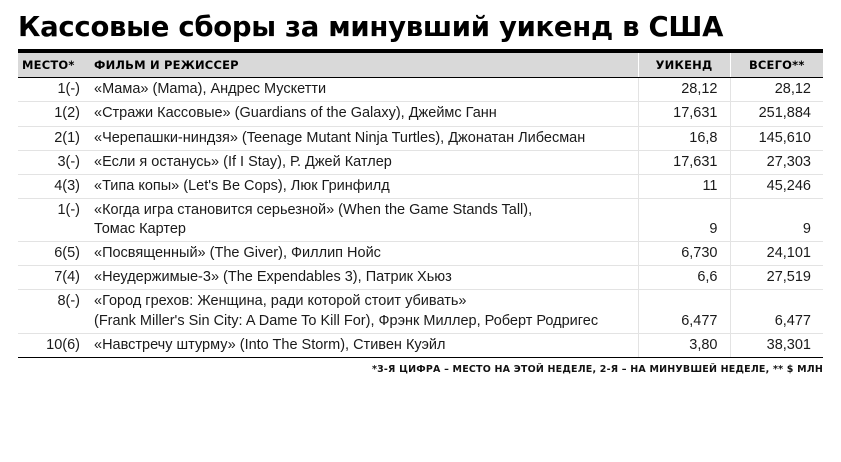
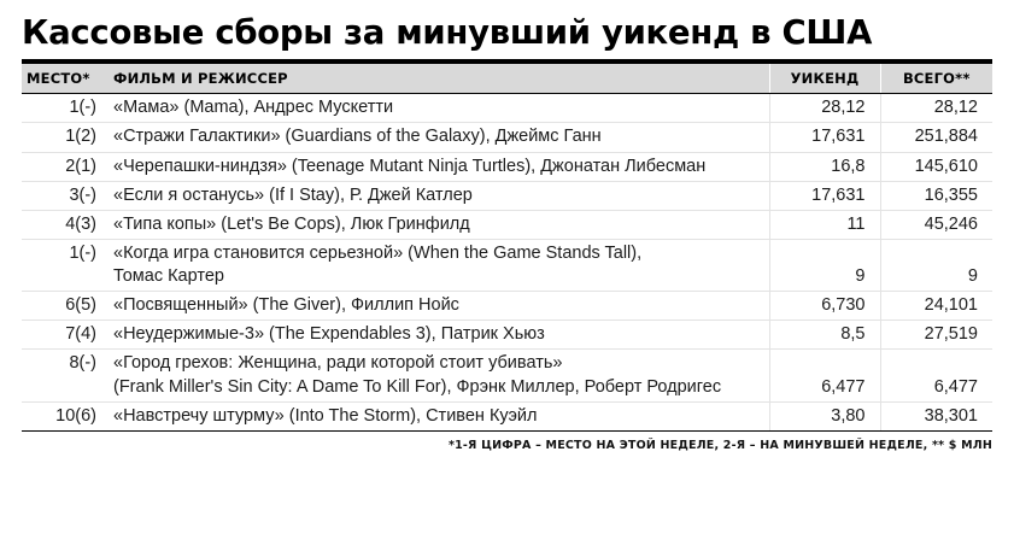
  Кассовые сборы за минувший уикенд в США
  МЕСТО*	ФИЛЬМ И РЕЖИССЕР	УИКЕНД	ВСЕГО**
  1(-)	«Мама» (Mama), Андрес Мускетти	28,12	28,12
- 1(2)	«Стражи Кассовые» (Guardians of the Galaxy), Джеймс Ганн	17,631	251,884
+ 1(2)	«Стражи Галактики» (Guardians of the Galaxy), Джеймс Ганн	17,631	251,884
  2(1)	«Черепашки-ниндзя» (Teenage Mutant Ninja Turtles), Джонатан Либесман	16,8	145,610
- 3(-)	«Если я останусь» (If I Stay), Р. Джей Катлер	17,631	27,303
+ 3(-)	«Если я останусь» (If I Stay), Р. Джей Катлер	17,631	16,355
  4(3)	«Типа копы» (Let's Be Cops), Люк Гринфилд	11	45,246
  1(-)	«Когда игра становится серьезной» (When the Game Stands Tall),Томас Картер	9	9
  6(5)	«Посвященный» (The Giver), Филлип Нойс	6,730	24,101
- 7(4)	«Неудержимые-3» (The Expendables 3), Патрик Хьюз	6,6	27,519
+ 7(4)	«Неудержимые-3» (The Expendables 3), Патрик Хьюз	8,5	27,519
  8(-)	«Город грехов: Женщина, ради которой стоит убивать»(Frank Miller's Sin City: A Dame To Kill For), Фрэнк Миллер, Роберт Родригес	6,477	6,477
  10(6)	«Навстречу штурму» (Into The Storm), Стивен Куэйл	3,80	38,301
- *3-Я ЦИФРА – МЕСТО НА ЭТОЙ НЕДЕЛЕ, 2-Я – НА МИНУВШЕЙ НЕДЕЛЕ, ** $ МЛН
+ *1-Я ЦИФРА – МЕСТО НА ЭТОЙ НЕДЕЛЕ, 2-Я – НА МИНУВШЕЙ НЕДЕЛЕ, ** $ МЛН
